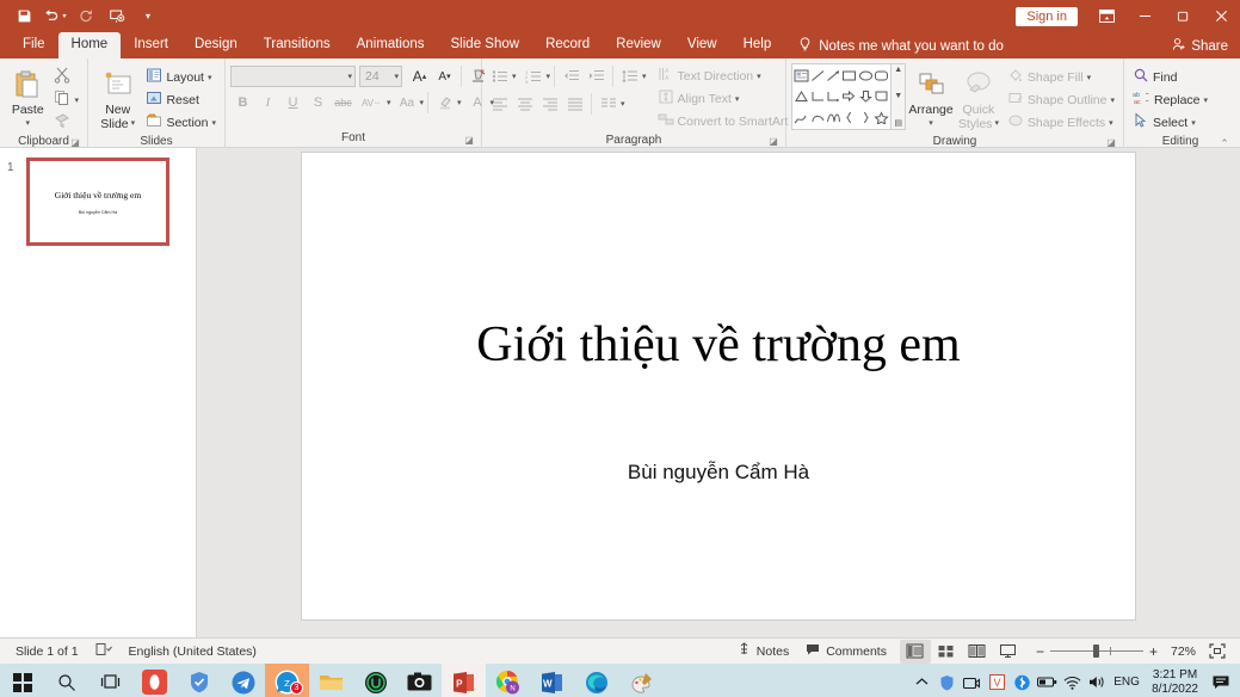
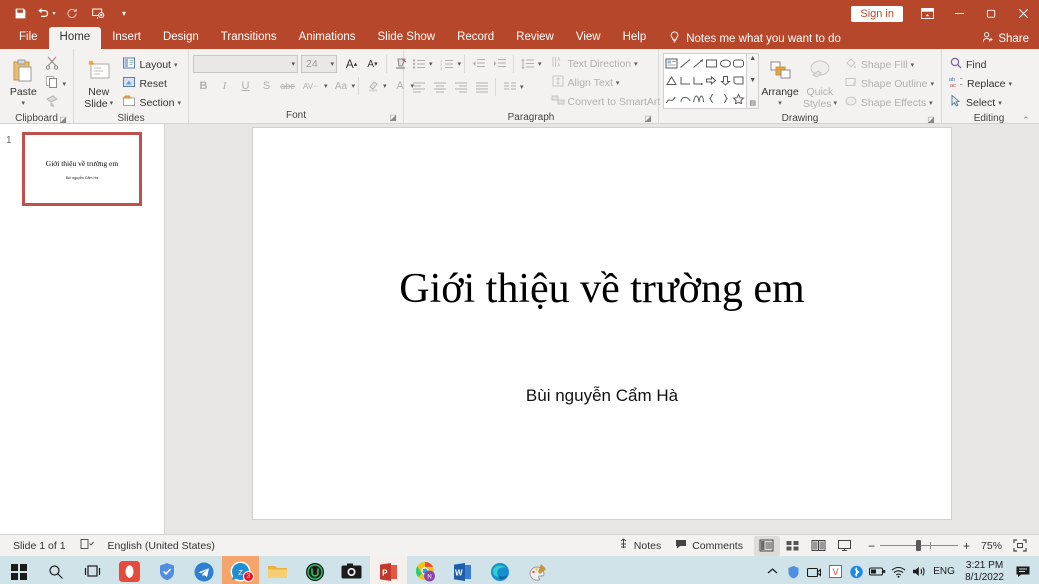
  ▾
  Sign in
  File
  Home
  Insert
  Design
  Transitions
  Animations
  Slide Show
  Record
  Review
  View
  Help
  Notes me what you want to do
  Share
  Paste
  Clipboard
  ◪
  New
  Slide
  Layout
  Reset
  Section
  Slides
  24
  A
  A
  B
  I
  U
  S
  abc
  AV
  Aa
  A
  Font
  ◪
  Text Direction
  Align Text
  Convert to SmartArt
  Paragraph
  ◪
  Arrange
  Quick
  Styles
  Shape Fill
  Shape Outline
  Shape Effects
  Drawing
  ◪
  Find
  Replace
  Select
  Editing
  ⌃
  1
  Giới thiệu về trường em
  Giới thiệu về trường em
  Bùi nguyễn Cẩm Hà
  Slide 1 of 1
  English (United States)
  Notes
  Comments
  −
  +
- 72%
+ 75%
  Z
  P
  W
  V
  ENG
  3:21 PM
  8/1/2022
